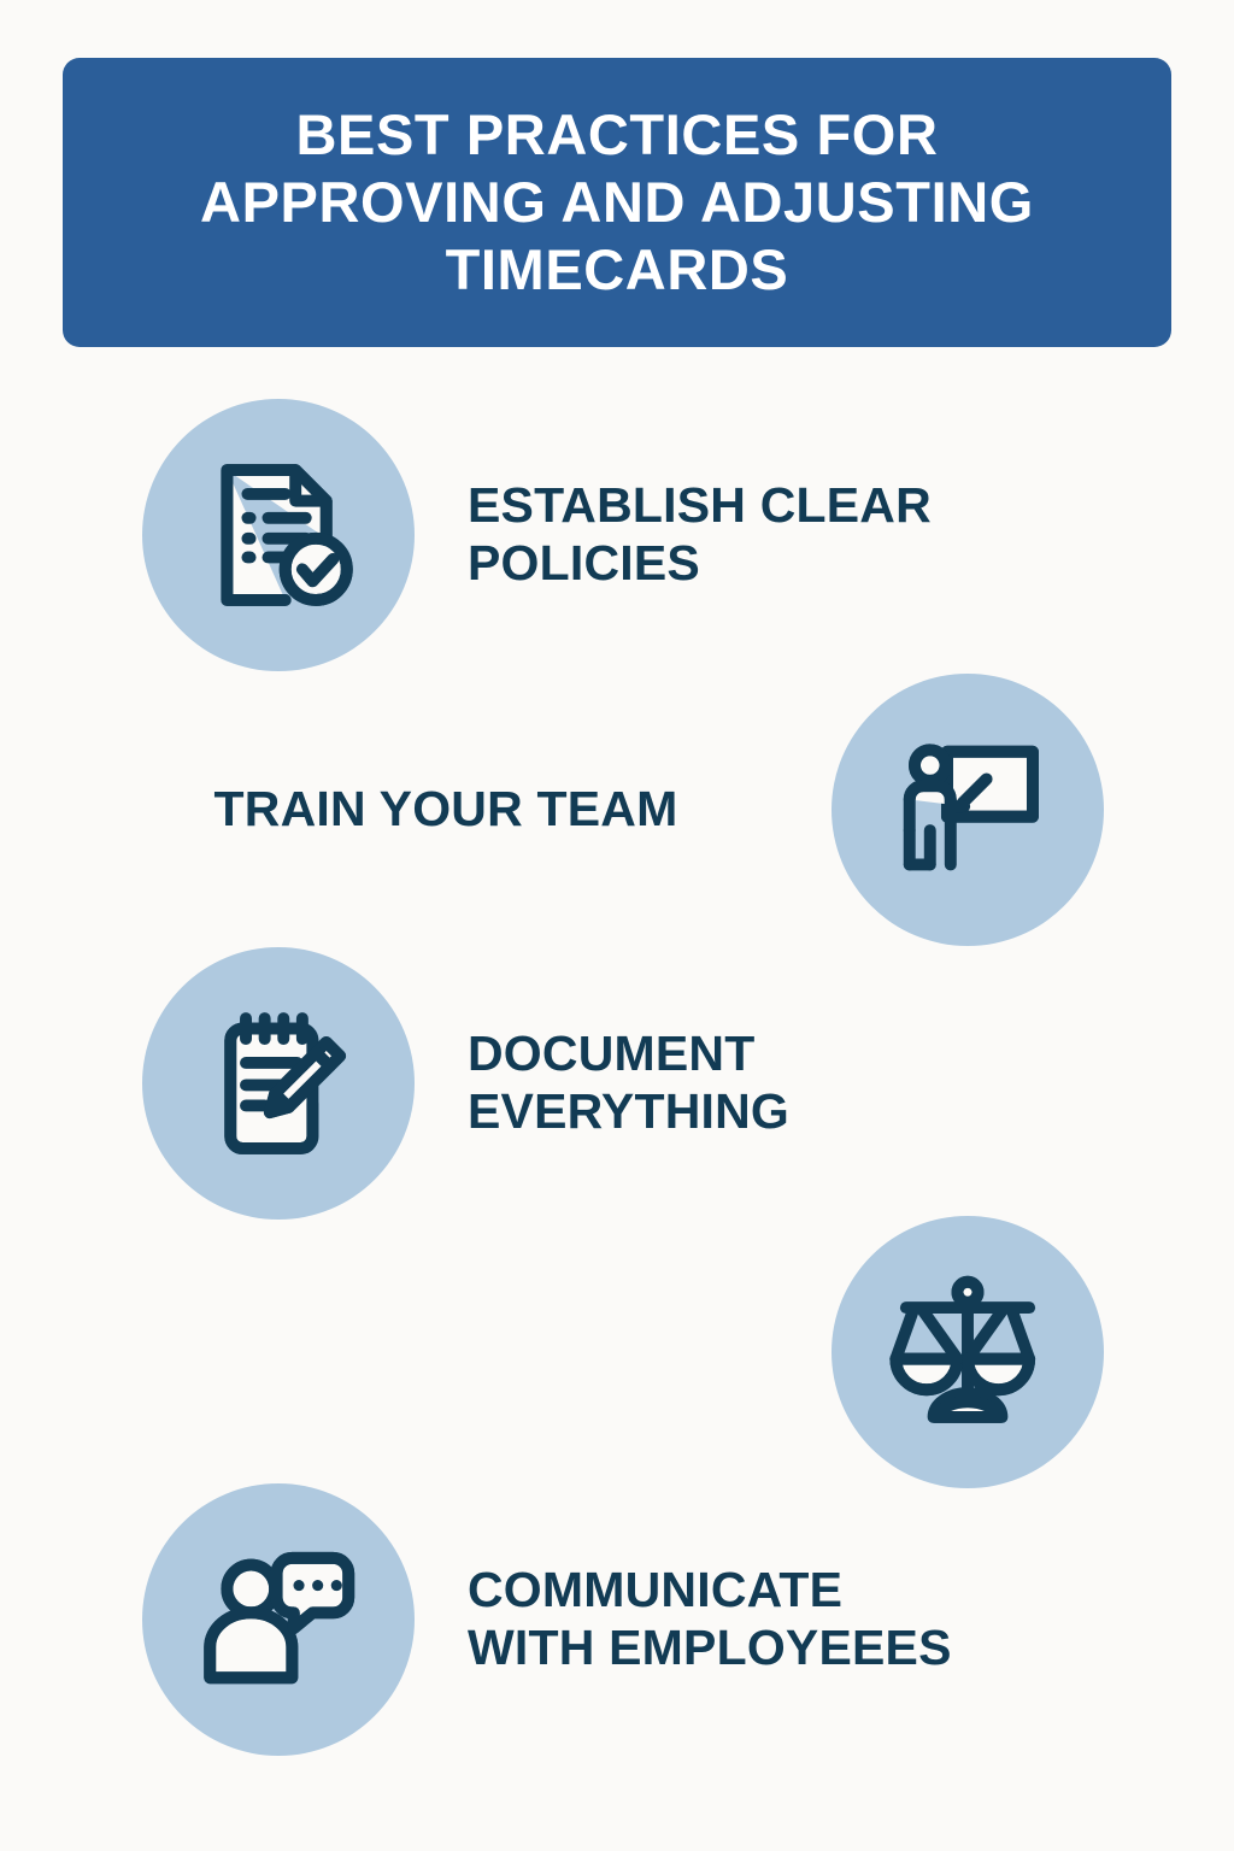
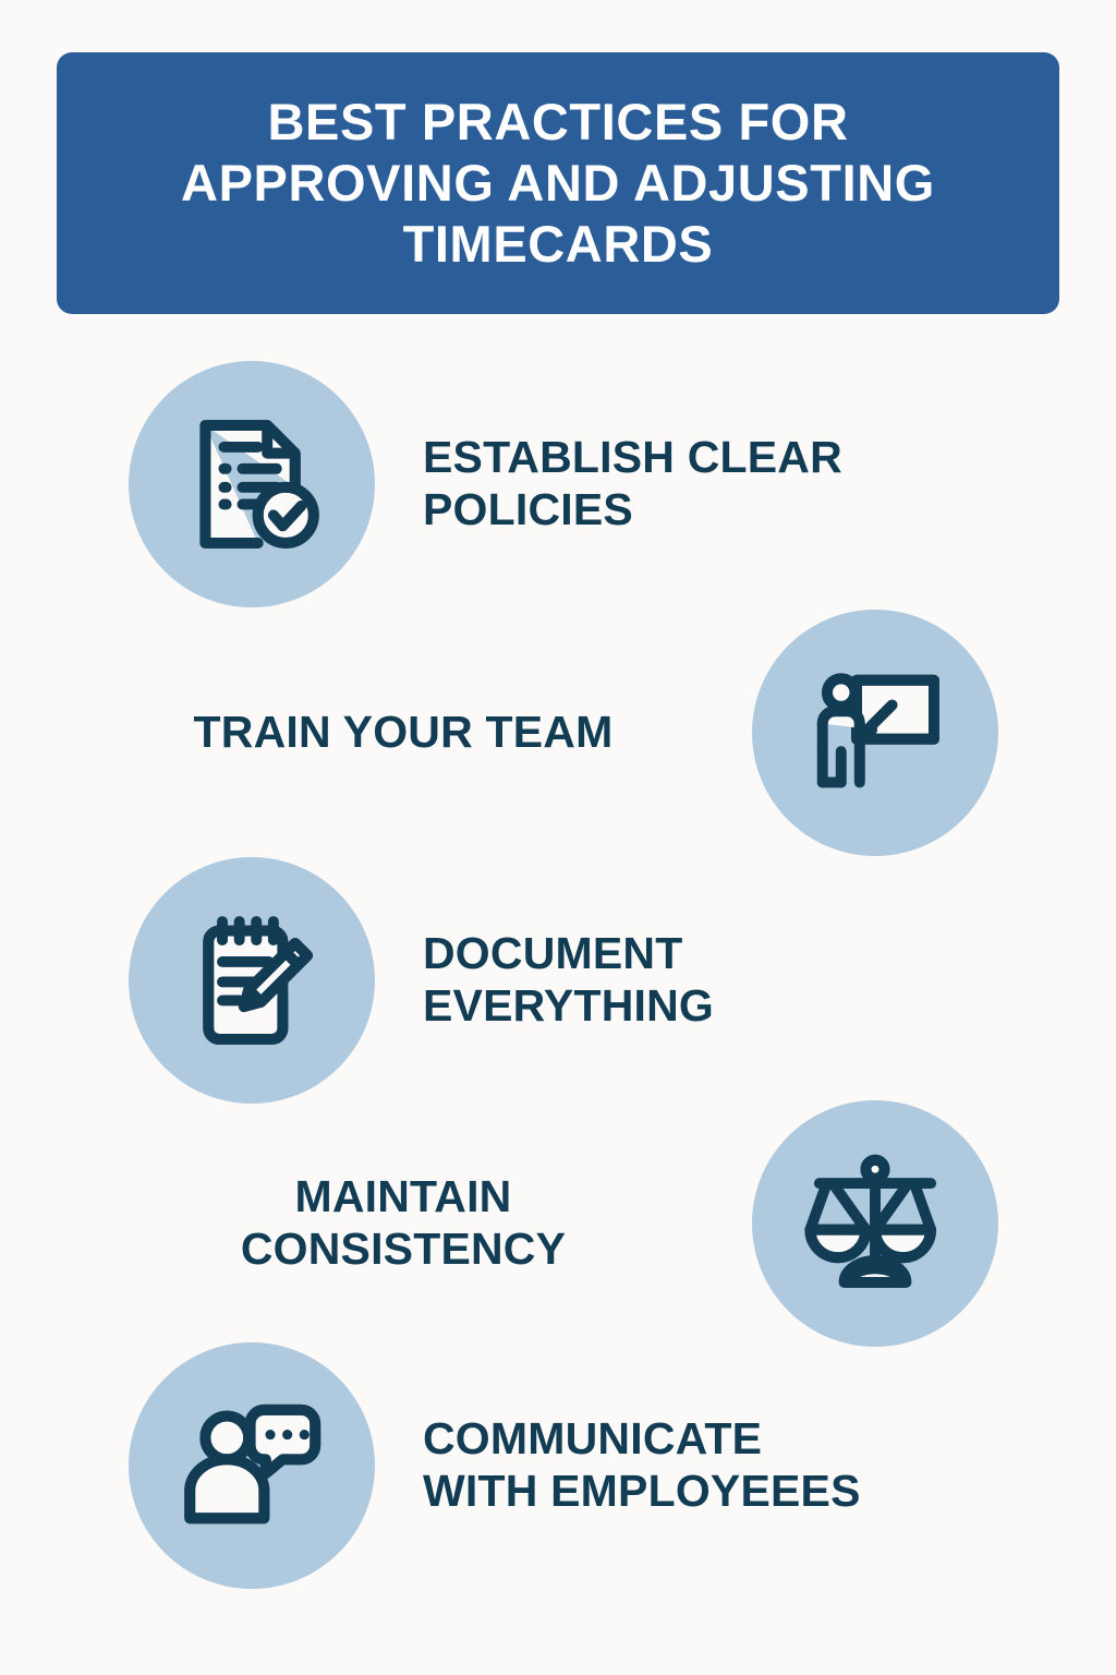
  BEST PRACTICES FOR
  APPROVING AND ADJUSTING
  TIMECARDS
  ESTABLISH CLEAR
  POLICIES
  TRAIN YOUR TEAM
  DOCUMENT
  EVERYTHING
+ MAINTAIN
+ CONSISTENCY
  COMMUNICATE
  WITH EMPLOYEEES
